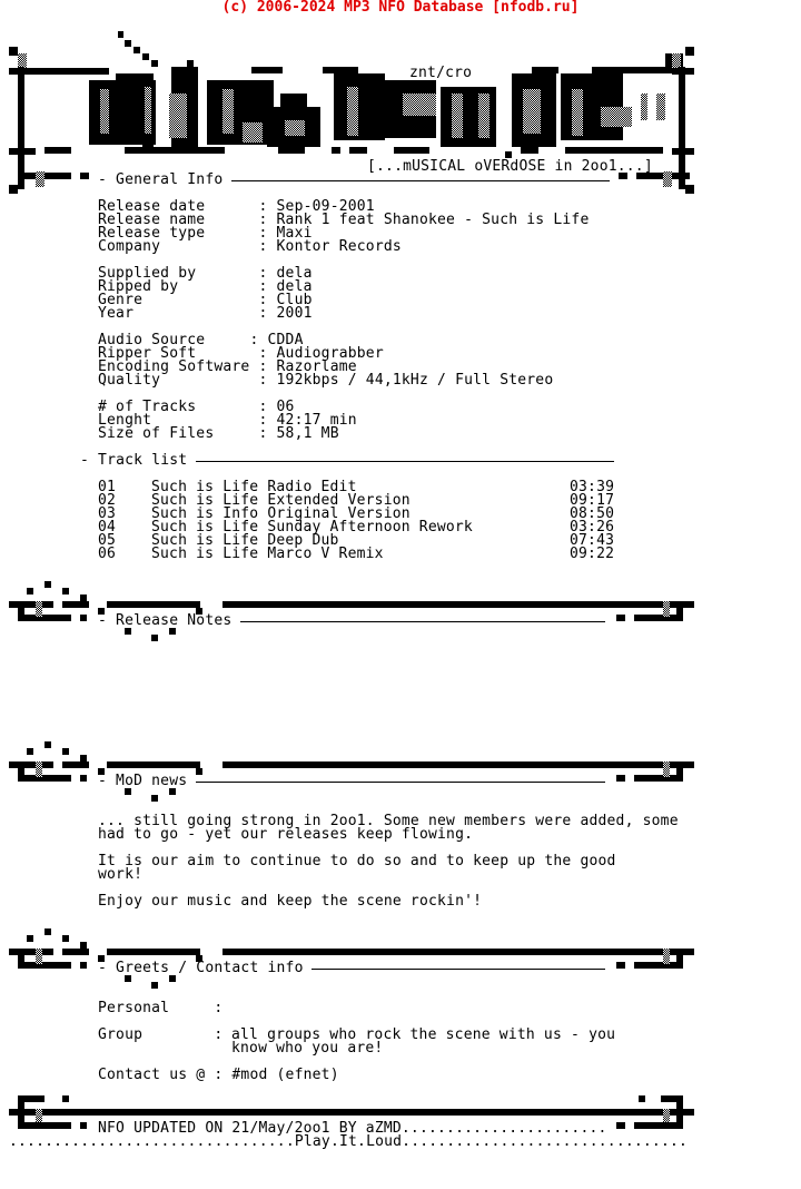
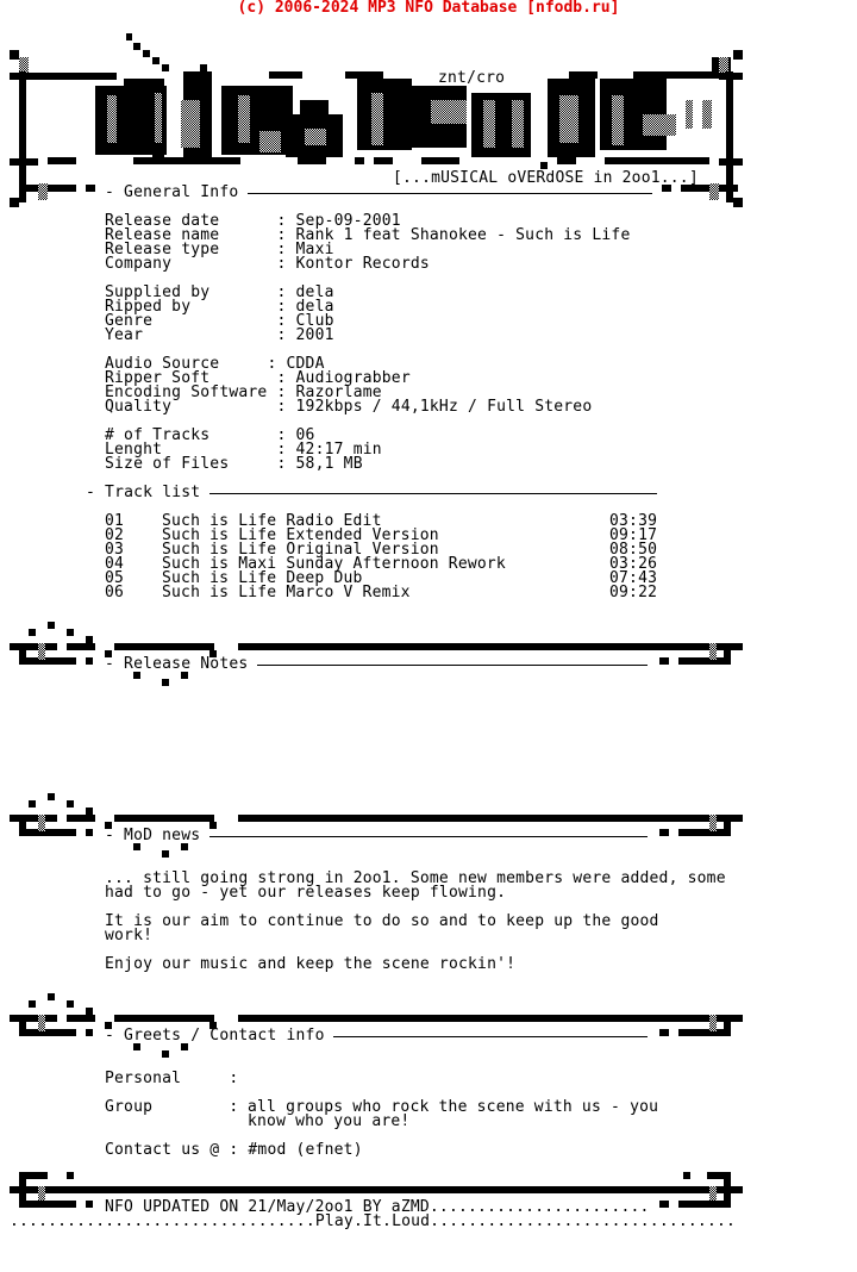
  (c) 2006-2024 MP3 NFO Database [nfodb.ru]
  znt/cro
  [...mUSICAL oVERdOSE in 2oo1...]
  - General Info
  Release date : Sep-09-2001
  Release name : Rank 1 feat Shanokee - Such is Life
  Release type : Maxi
  Company : Kontor Records
  Supplied by : dela
  Ripped by : dela
  Genre : Club
  Year : 2001
  Audio Source : CDDA
  Ripper Soft : Audiograbber
  Encoding Software : Razorlame
  Quality : 192kbps / 44,1kHz / Full Stereo
  # of Tracks : 06
  Lenght : 42:17 min
  Size of Files : 58,1 MB
  - Track list
  01
  Such is Life Radio Edit
  03:39
  02
  Such is Life Extended Version
  09:17
  03
- Such is Info Original Version
+ Such is Life Original Version
  08:50
  04
- Such is Life Sunday Afternoon Rework
+ Such is Maxi Sunday Afternoon Rework
  03:26
  05
  Such is Life Deep Dub
  07:43
  06
  Such is Life Marco V Remix
  09:22
  - Release Notes
  - MoD news
  ... still going strong in 2oo1. Some new members were added, some
  had to go - yet our releases keep flowing.
  It is our aim to continue to do so and to keep up the good
  work!
  Enjoy our music and keep the scene rockin'!
  - Greets / Contact info
  Personal :
  Group :
  all groups who rock the scene with us - you
  know who you are!
  Contact us @ : #mod (efnet)
  NFO UPDATED ON 21/May/2oo1 BY aZMD.......................
  ................................Play.It.Loud................................
